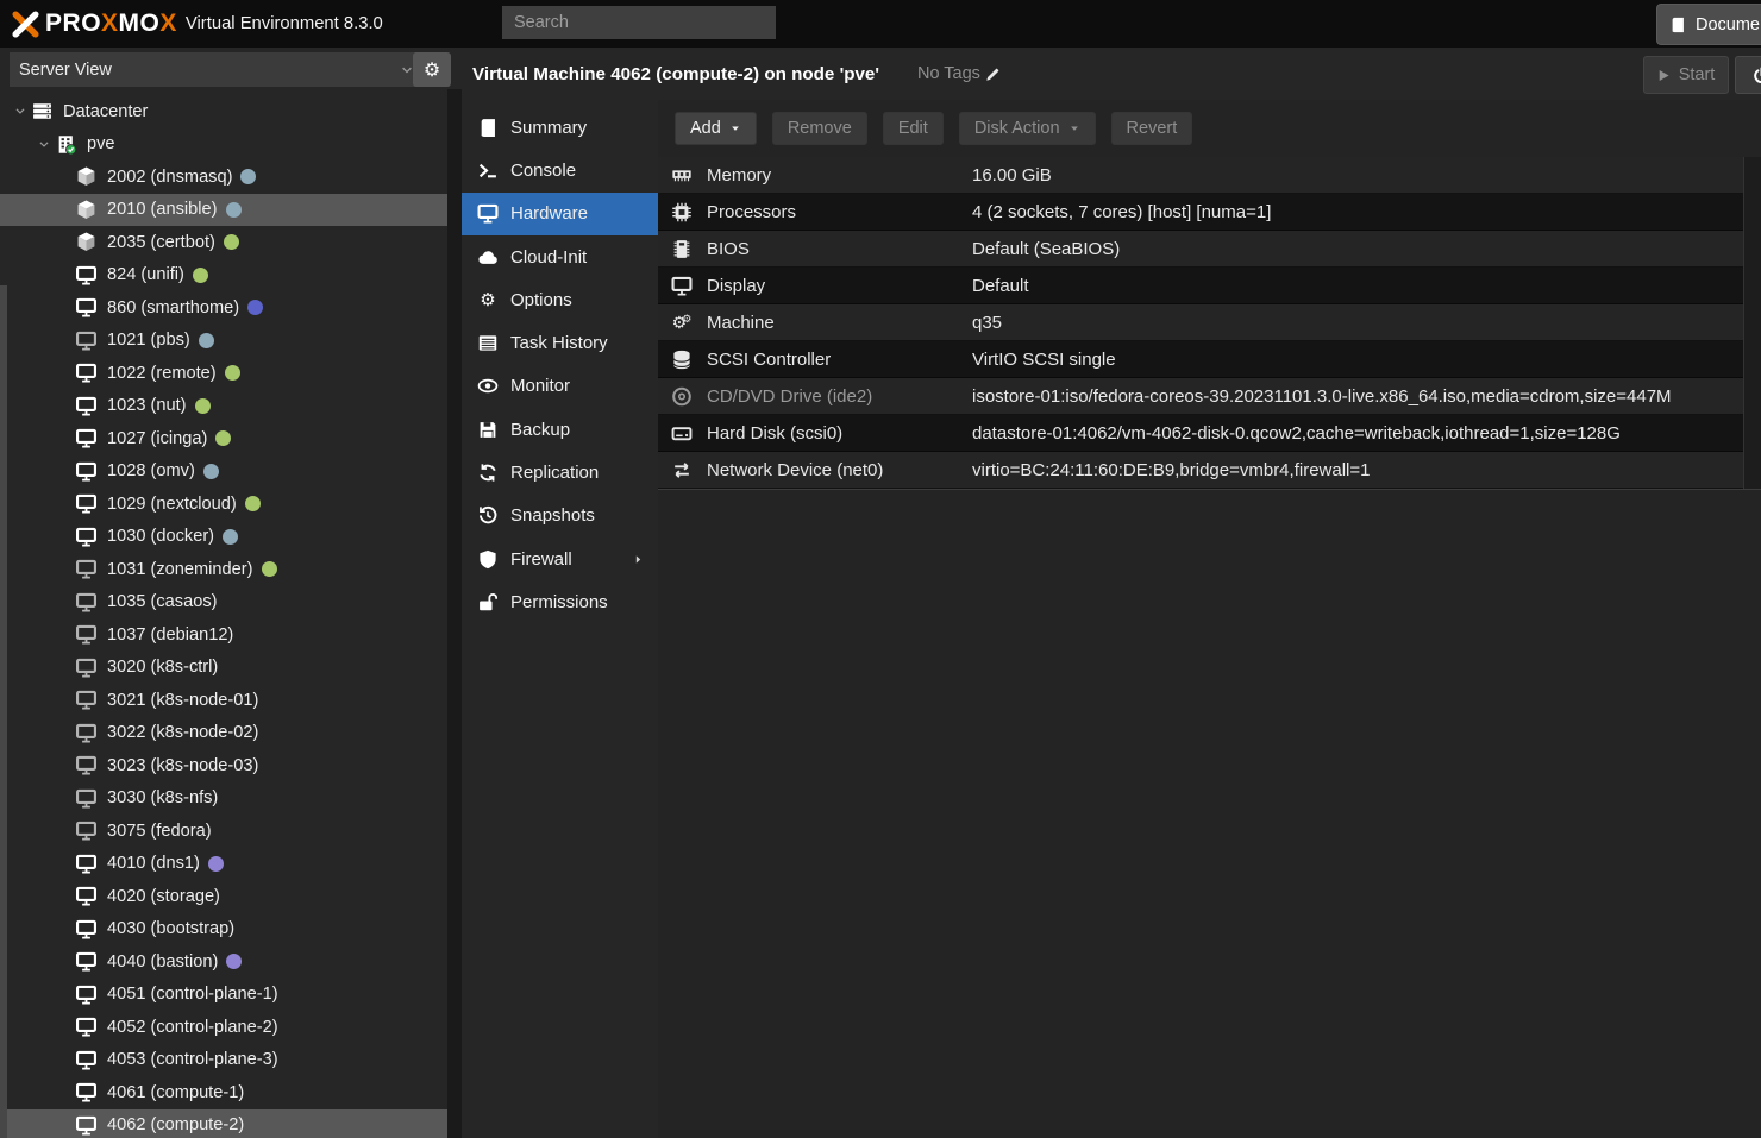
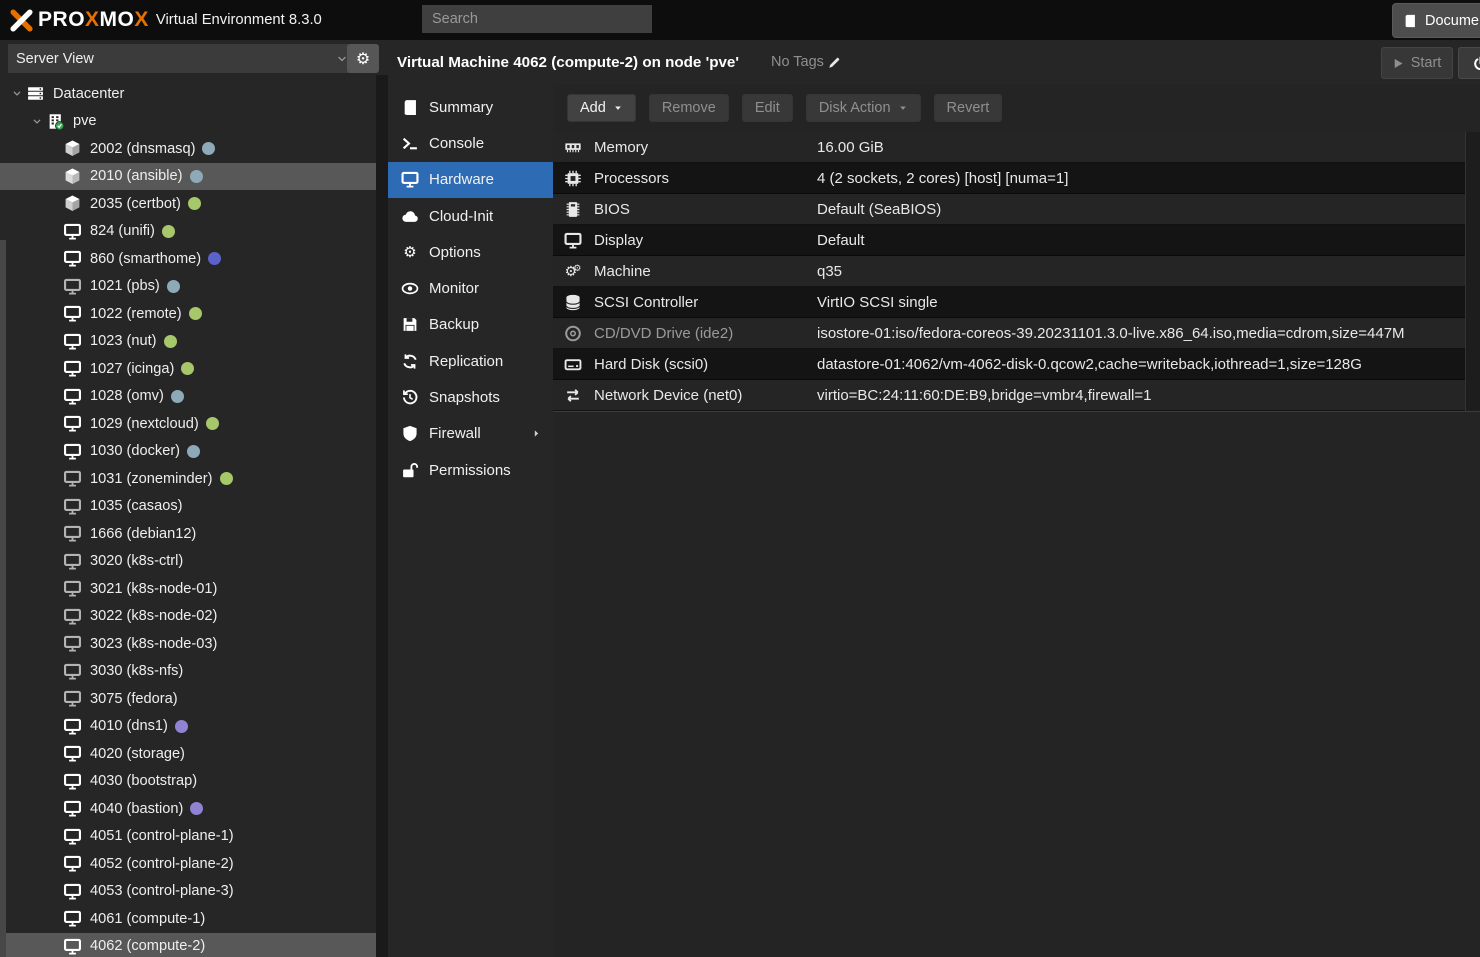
  PROXMOX
  Virtual Environment 8.3.0
  Search
  Server View
  ⚙
  Datacenter
  pve
  2002 (dnsmasq)
  2010 (ansible)
  2035 (certbot)
  824 (unifi)
  860 (smarthome)
  1021 (pbs)
  1022 (remote)
  1023 (nut)
  1027 (icinga)
  1028 (omv)
  1029 (nextcloud)
  1030 (docker)
  1031 (zoneminder)
  1035 (casaos)
- 1037 (debian12)
+ 1666 (debian12)
  3020 (k8s-ctrl)
  3021 (k8s-node-01)
  3022 (k8s-node-02)
  3023 (k8s-node-03)
  3030 (k8s-nfs)
  3075 (fedora)
  4010 (dns1)
  4020 (storage)
  4030 (bootstrap)
  4040 (bastion)
  4051 (control-plane-1)
  4052 (control-plane-2)
  4053 (control-plane-3)
  4061 (compute-1)
  4062 (compute-2)
  Virtual Machine 4062 (compute-2) on node 'pve'
  No Tags
  Start
  Summary
  Console
  Hardware
  Cloud-Init
  ⚙
  Options
- Task History
  Monitor
  Backup
  Replication
  Snapshots
  Firewall
  Permissions
  Add
  Remove
  Edit
  Disk Action
  Revert
  Memory
  16.00 GiB
  Processors
- 4 (2 sockets, 7 cores) [host] [numa=1]
+ 4 (2 sockets, 2 cores) [host] [numa=1]
  BIOS
  Default (SeaBIOS)
  Display
  Default
  ⚙
  ⚙
  Machine
  q35
  SCSI Controller
  VirtIO SCSI single
  CD/DVD Drive (ide2)
  isostore-01:iso/fedora-coreos-39.20231101.3.0-live.x86_64.iso,media=cdrom,size=447M
  Hard Disk (scsi0)
  datastore-01:4062/vm-4062-disk-0.qcow2,cache=writeback,iothread=1,size=128G
  Network Device (net0)
  virtio=BC:24:11:60:DE:B9,bridge=vmbr4,firewall=1
